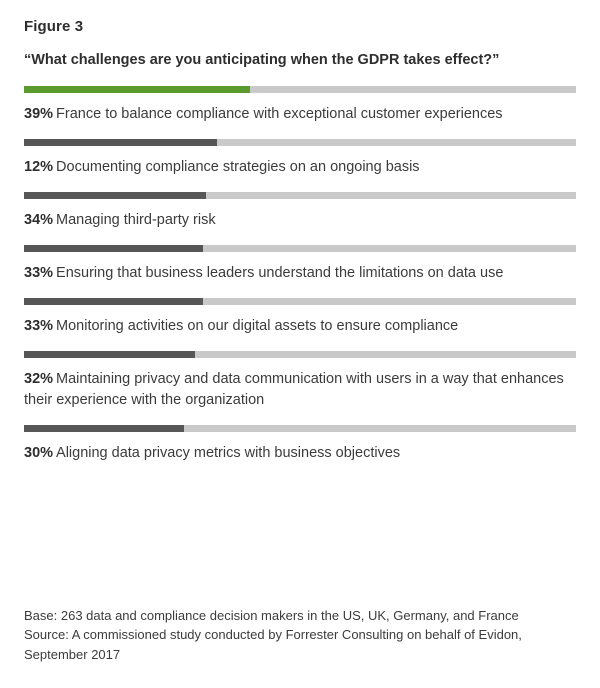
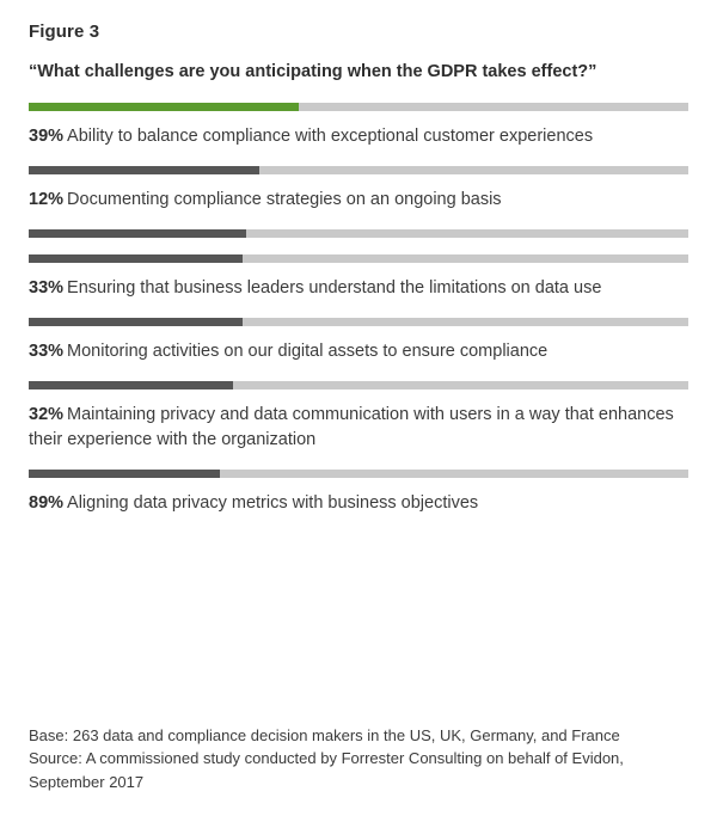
  Figure 3
  “What challenges are you anticipating when the GDPR takes effect?”
- 39% France to balance compliance with exceptional customer experiences
+ 39% Ability to balance compliance with exceptional customer experiences
  12% Documenting compliance strategies on an ongoing basis
- 34% Managing third-party risk
  33% Ensuring that business leaders understand the limitations on data use
  33% Monitoring activities on our digital assets to ensure compliance
  32% Maintaining privacy and data communication with users in a way that enhances their experience with the organization
- 30% Aligning data privacy metrics with business objectives
+ 89% Aligning data privacy metrics with business objectives
  Base: 263 data and compliance decision makers in the US, UK, Germany, and France
  Source: A commissioned study conducted by Forrester Consulting on behalf of Evidon, September 2017
